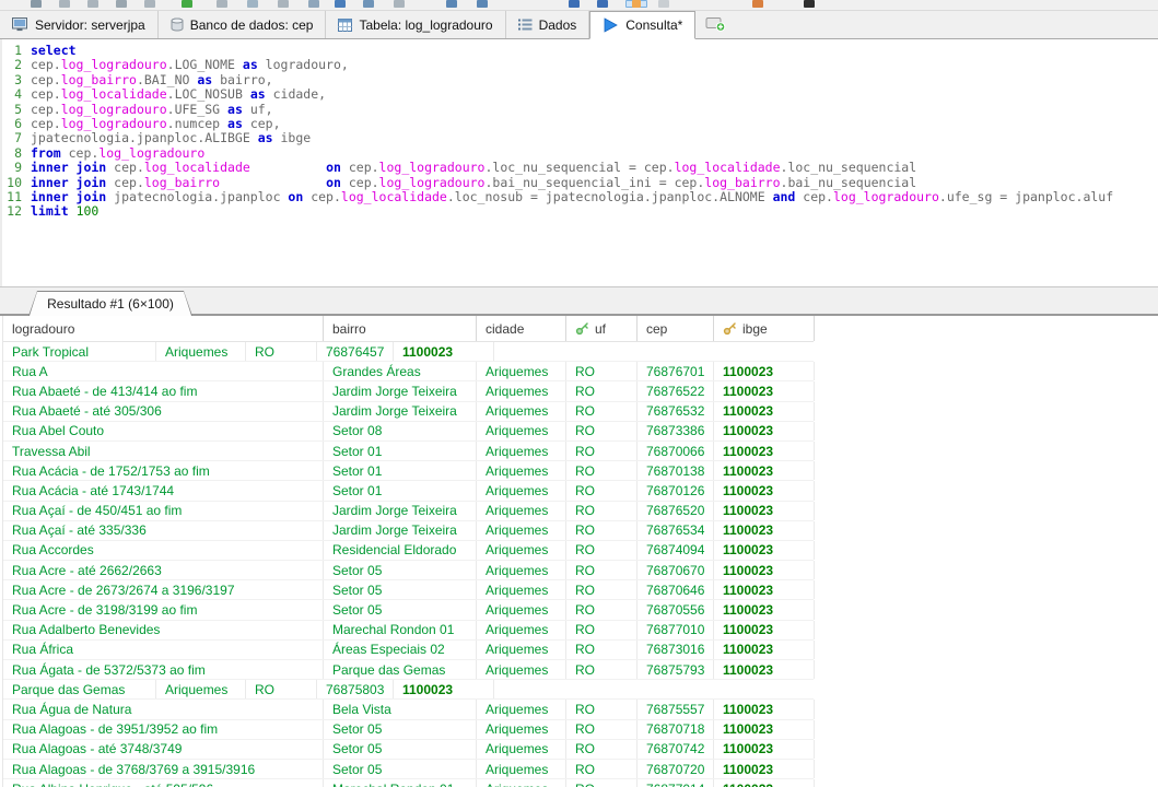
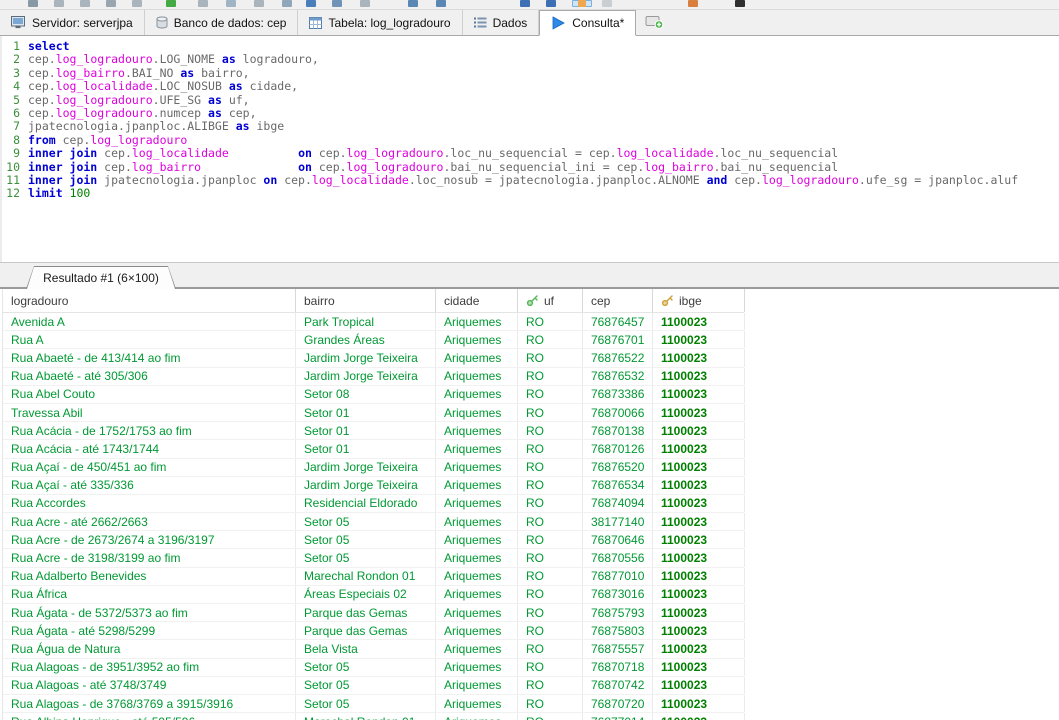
  Servidor: serverjpa
  Banco de dados: cep
  Tabela: log_logradouro
  Dados
  Consulta*
  1
  select
  2
  cep.
  log_logradouro
  .LOG_NOME
  as
  logradouro,
  3
  cep.
  log_bairro
  .BAI_NO
  as
  bairro,
  4
  cep.
  log_localidade
  .LOC_NOSUB
  as
  cidade,
  5
  cep.
  log_logradouro
  .UFE_SG
  as
  uf,
  6
  cep.
  log_logradouro
  .numcep
  as
  cep,
  7
  jpatecnologia.jpanploc.ALIBGE
  as
  ibge
  8
  from
  cep.
  log_logradouro
  9
  inner join
  cep.
  log_localidade
  on
  cep.
  log_logradouro
  .loc_nu_sequencial = cep.
  log_localidade
  .loc_nu_sequencial
  10
  inner join
  cep.
  log_bairro
  on
  cep.
  log_logradouro
  .bai_nu_sequencial_ini = cep.
  log_bairro
  .bai_nu_sequencial
  11
  inner join
  jpatecnologia.jpanploc
  on
  cep.
  log_localidade
  .loc_nosub = jpatecnologia.jpanploc.ALNOME
  and
  cep.
  log_logradouro
  .ufe_sg = jpanploc.aluf
  12
  limit
  100
  Resultado #1 (6×100)
  logradouro
  bairro
  cidade
  uf
  cep
  ibge
+ Avenida A
  Park Tropical
  Ariquemes
  RO
  76876457
  1100023
  Rua A
  Grandes Áreas
  Ariquemes
  RO
  76876701
  1100023
  Rua Abaeté - de 413/414 ao fim
  Jardim Jorge Teixeira
  Ariquemes
  RO
  76876522
  1100023
  Rua Abaeté - até 305/306
  Jardim Jorge Teixeira
  Ariquemes
  RO
  76876532
  1100023
  Rua Abel Couto
  Setor 08
  Ariquemes
  RO
  76873386
  1100023
  Travessa Abil
  Setor 01
  Ariquemes
  RO
  76870066
  1100023
  Rua Acácia - de 1752/1753 ao fim
  Setor 01
  Ariquemes
  RO
  76870138
  1100023
  Rua Acácia - até 1743/1744
  Setor 01
  Ariquemes
  RO
  76870126
  1100023
  Rua Açaí - de 450/451 ao fim
  Jardim Jorge Teixeira
  Ariquemes
  RO
  76876520
  1100023
  Rua Açaí - até 335/336
  Jardim Jorge Teixeira
  Ariquemes
  RO
  76876534
  1100023
  Rua Accordes
  Residencial Eldorado
  Ariquemes
  RO
  76874094
  1100023
  Rua Acre - até 2662/2663
  Setor 05
  Ariquemes
  RO
- 76870670
+ 38177140
  1100023
  Rua Acre - de 2673/2674 a 3196/3197
  Setor 05
  Ariquemes
  RO
  76870646
  1100023
  Rua Acre - de 3198/3199 ao fim
  Setor 05
  Ariquemes
  RO
  76870556
  1100023
  Rua Adalberto Benevides
  Marechal Rondon 01
  Ariquemes
  RO
  76877010
  1100023
  Rua África
  Áreas Especiais 02
  Ariquemes
  RO
  76873016
  1100023
  Rua Ágata - de 5372/5373 ao fim
  Parque das Gemas
  Ariquemes
  RO
  76875793
  1100023
+ Rua Ágata - até 5298/5299
  Parque das Gemas
  Ariquemes
  RO
  76875803
  1100023
  Rua Água de Natura
  Bela Vista
  Ariquemes
  RO
  76875557
  1100023
  Rua Alagoas - de 3951/3952 ao fim
  Setor 05
  Ariquemes
  RO
  76870718
  1100023
  Rua Alagoas - até 3748/3749
  Setor 05
  Ariquemes
  RO
  76870742
  1100023
  Rua Alagoas - de 3768/3769 a 3915/3916
  Setor 05
  Ariquemes
  RO
  76870720
  1100023
